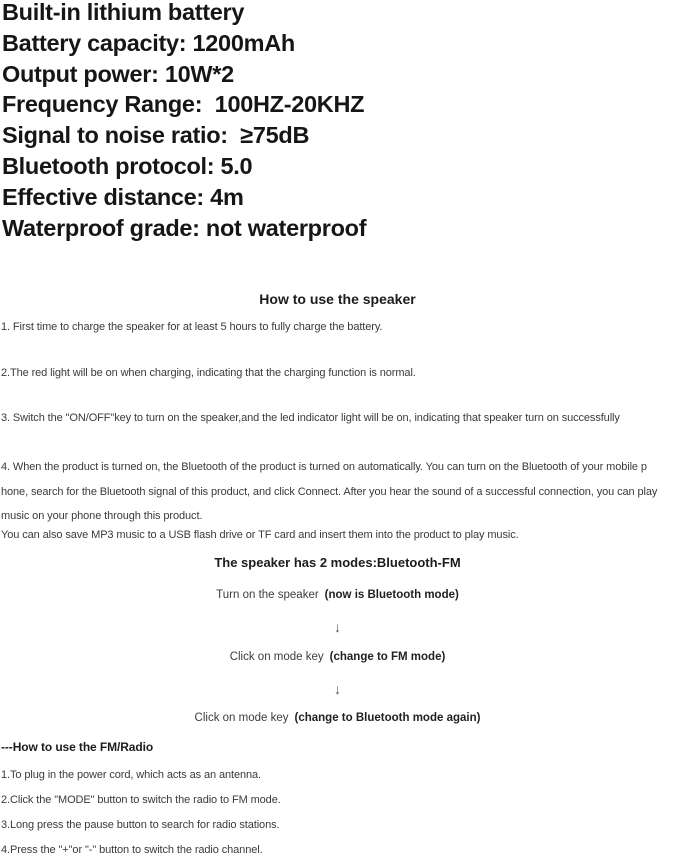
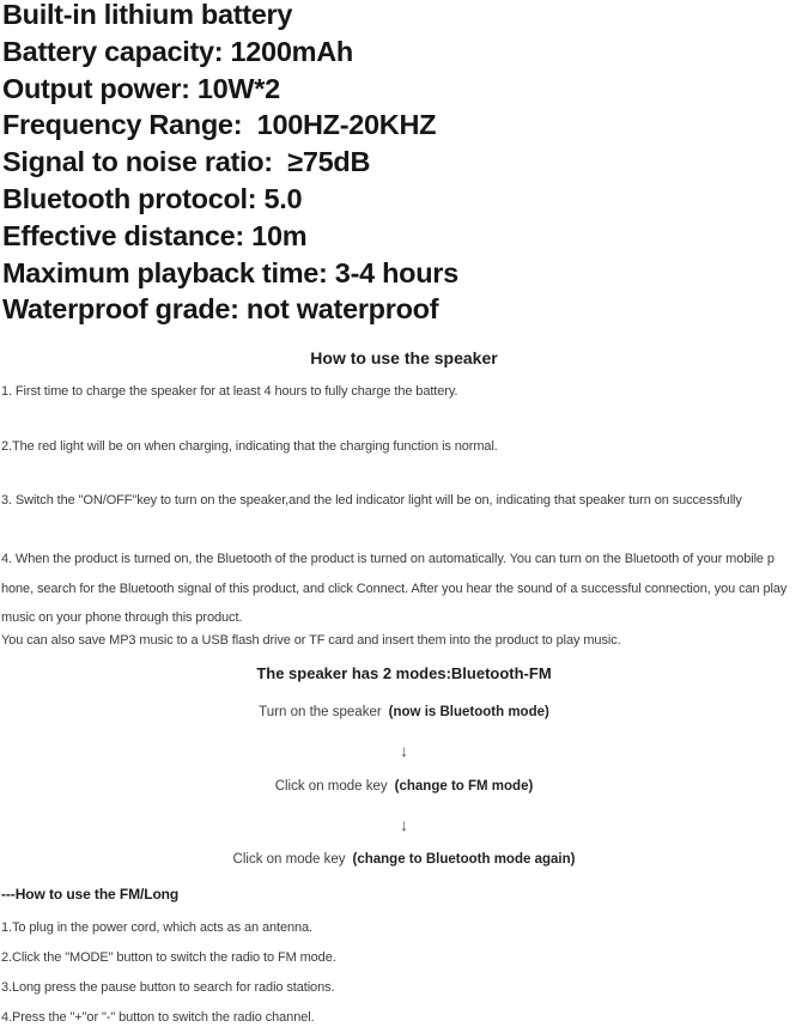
  Built-in lithium battery
  Battery capacity: 1200mAh
  Output power: 10W*2
  Frequency Range: 100HZ-20KHZ
  Signal to noise ratio: ≥75dB
  Bluetooth protocol: 5.0
- Effective distance: 4m
+ Effective distance: 10m
+ Maximum playback time: 3-4 hours
  Waterproof grade: not waterproof
  How to use the speaker
- 1. First time to charge the speaker for at least 5 hours to fully charge the battery.
+ 1. First time to charge the speaker for at least 4 hours to fully charge the battery.
  2.The red light will be on when charging, indicating that the charging function is normal.
  3. Switch the "ON/OFF"key to turn on the speaker,and the led indicator light will be on, indicating that speaker turn on successfully
  4. When the product is turned on, the Bluetooth of the product is turned on automatically. You can turn on the Bluetooth of your mobile p
  hone, search for the Bluetooth signal of this product, and click Connect. After you hear the sound of a successful connection, you can play
  music on your phone through this product.
  You can also save MP3 music to a USB flash drive or TF card and insert them into the product to play music.
  The speaker has 2 modes:Bluetooth-FM
  Turn on the speaker (now is Bluetooth mode)
  ↓
  Click on mode key (change to FM mode)
  ↓
  Click on mode key (change to Bluetooth mode again)
- ---How to use the FM/Radio
+ ---How to use the FM/Long
  1.To plug in the power cord, which acts as an antenna.
  2.Click the "MODE" button to switch the radio to FM mode.
  3.Long press the pause button to search for radio stations.
  4.Press the "+"or "-" button to switch the radio channel.
